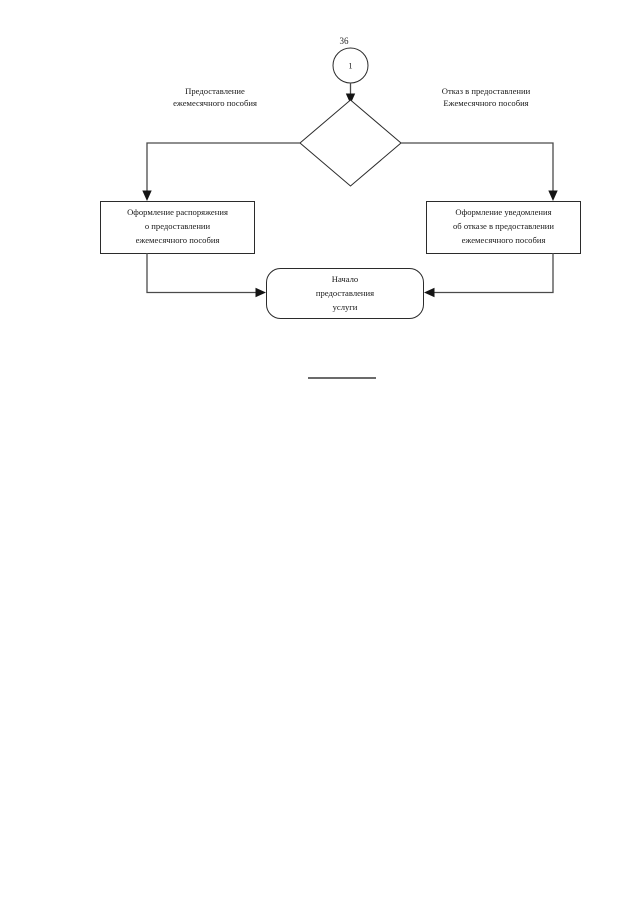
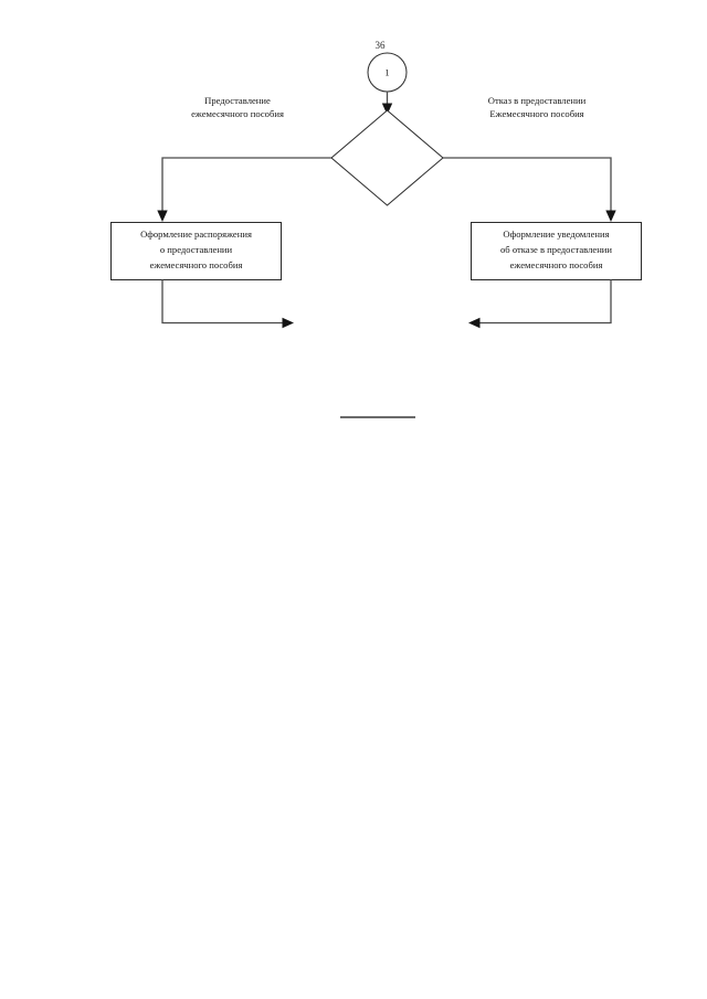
  36
  1
  Предоставление
  ежемесячного пособия
  Отказ в предоставлении
  Ежемесячного пособия
  Оформление распоряжения
  о предоставлении
  ежемесячного пособия
  Оформление уведомления
  об отказе в предоставлении
  ежемесячного пособия
- Начало
- предоставления
- услуги
